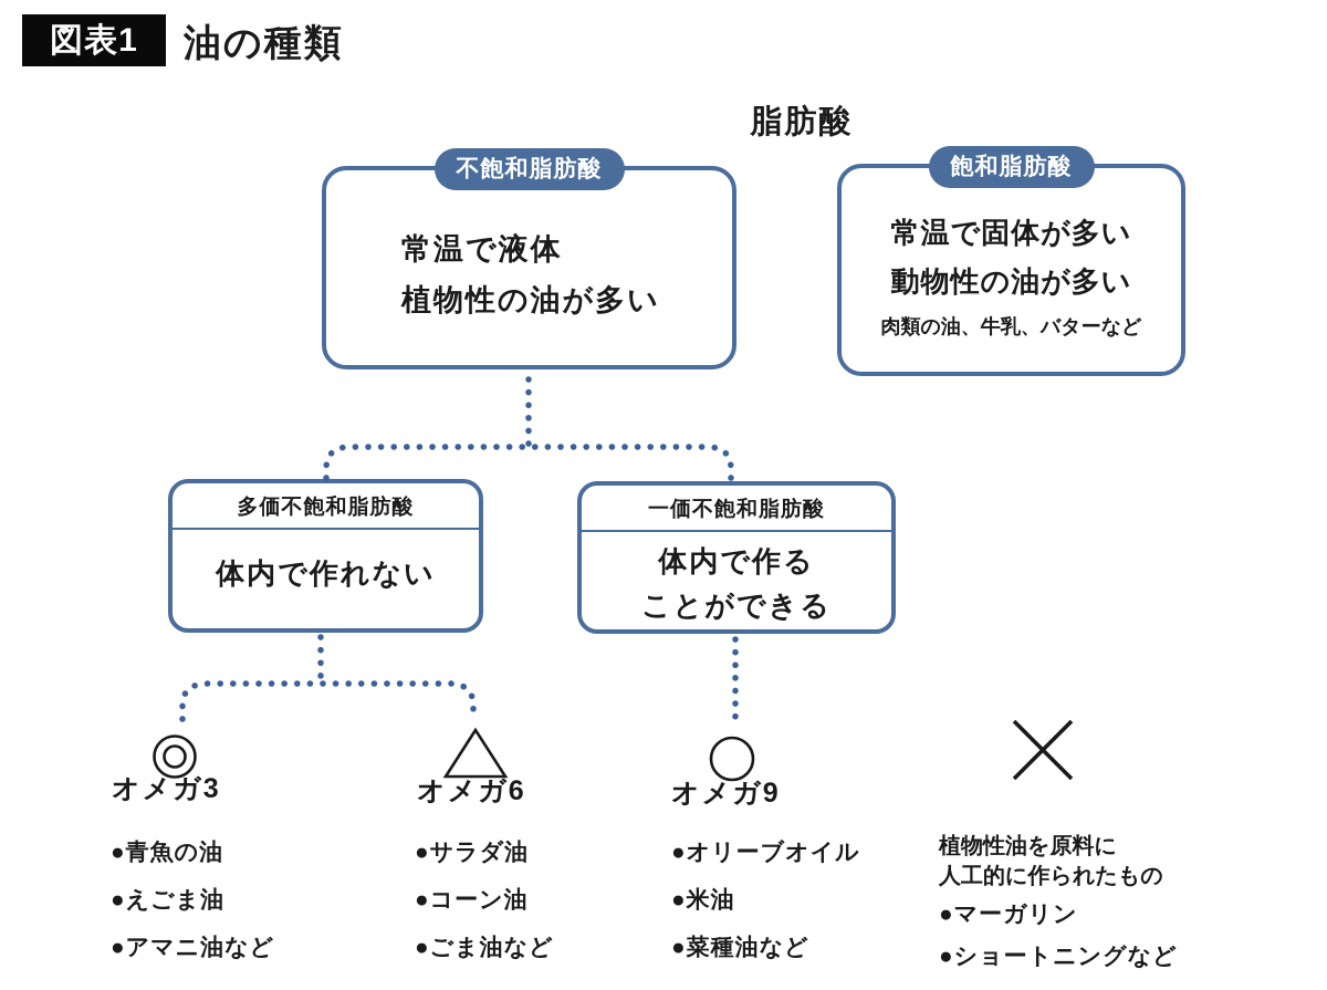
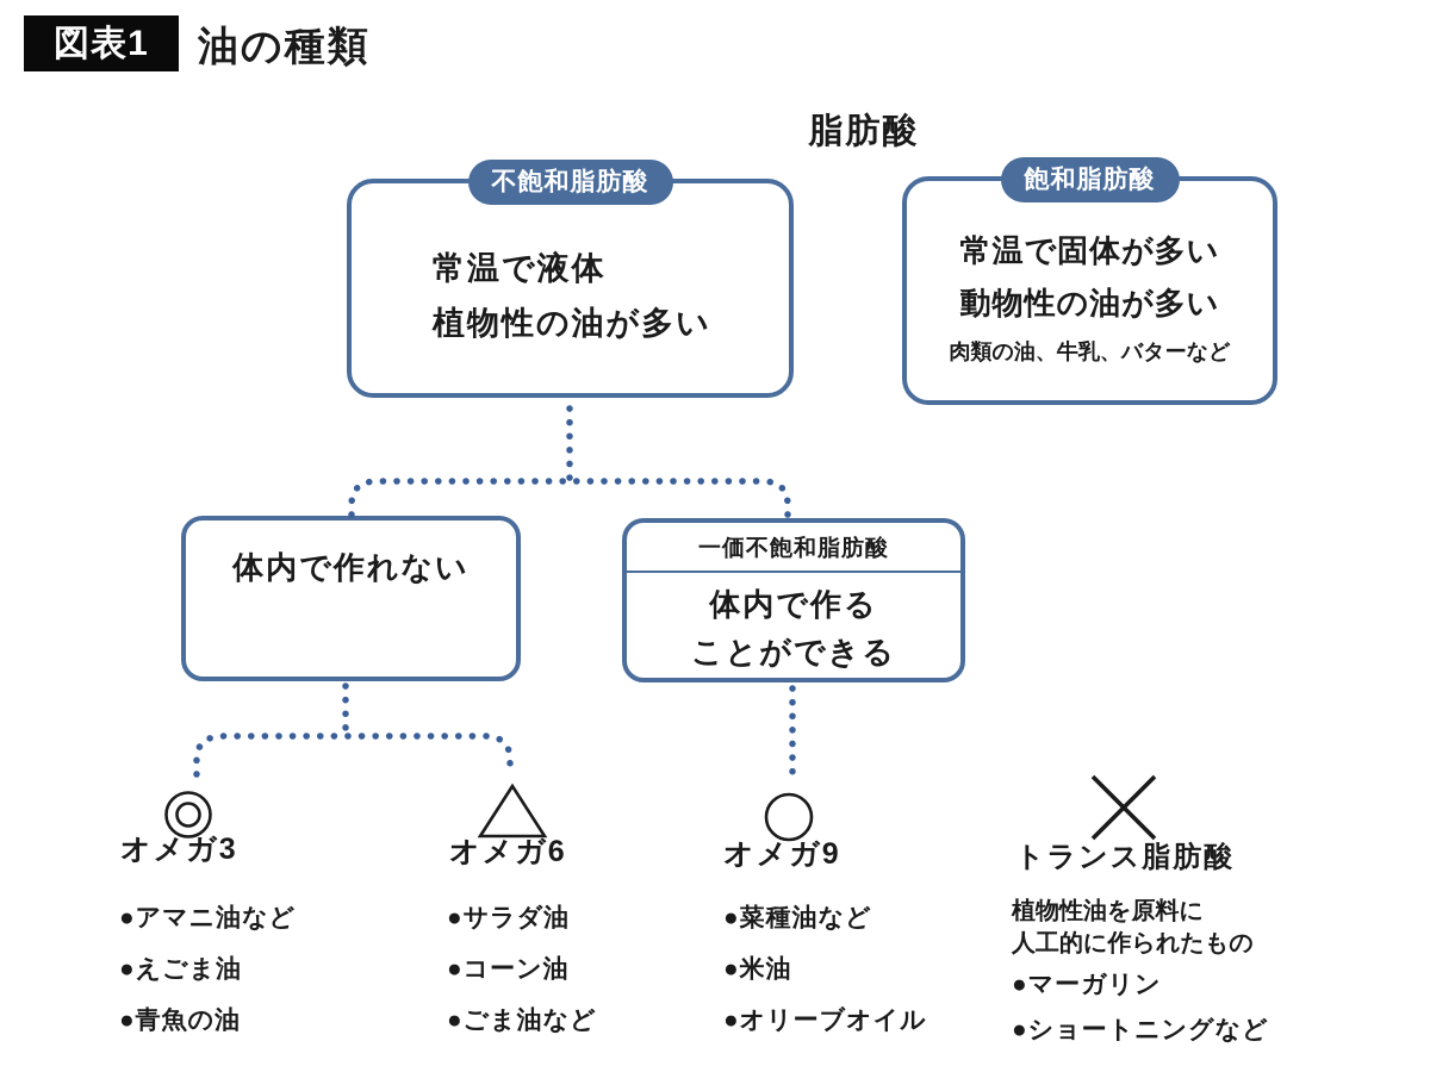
  図表1
  油の種類
  脂肪酸
  不飽和脂肪酸
  常温で液体
  植物性の油が多い
  飽和脂肪酸
  常温で固体が多い
  動物性の油が多い
  肉類の油、牛乳、バターなど
- 多価不飽和脂肪酸
  体内で作れない
  一価不飽和脂肪酸
  体内で作る
  ことができる
  オメガ3
  オメガ6
  オメガ9
+ トランス脂肪酸
- ●青魚の油
+ ●アマニ油など
  ●えごま油
- ●アマニ油など
+ ●青魚の油
  ●サラダ油
  ●コーン油
  ●ごま油など
- ●オリーブオイル
+ ●菜種油など
  ●米油
- ●菜種油など
+ ●オリーブオイル
  植物性油を原料に
  人工的に作られたもの
  ●マーガリン
  ●ショートニングなど
